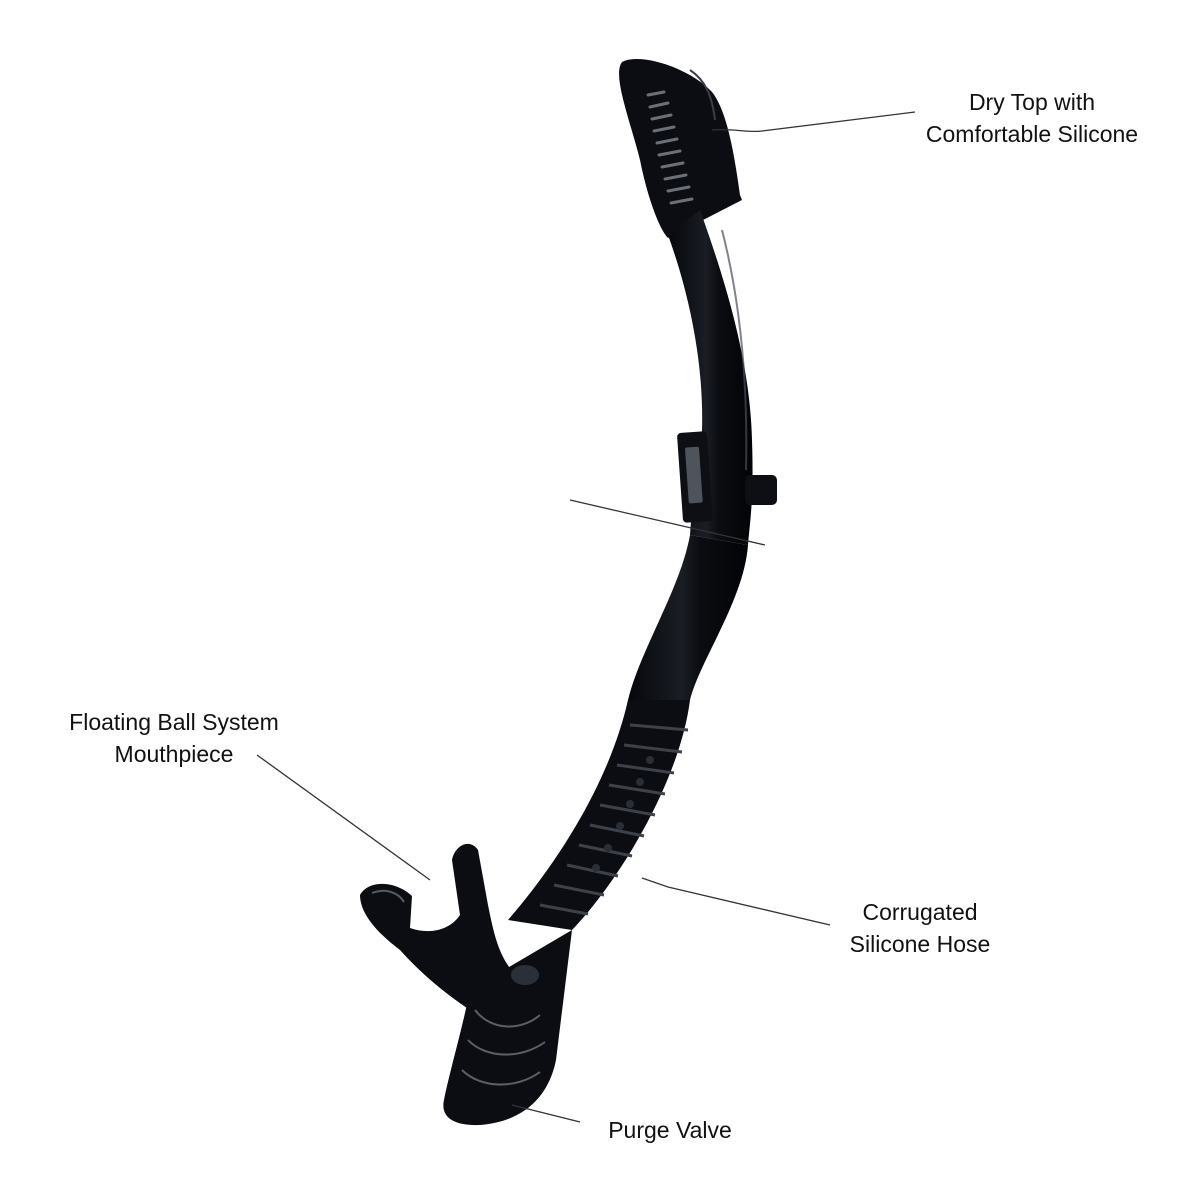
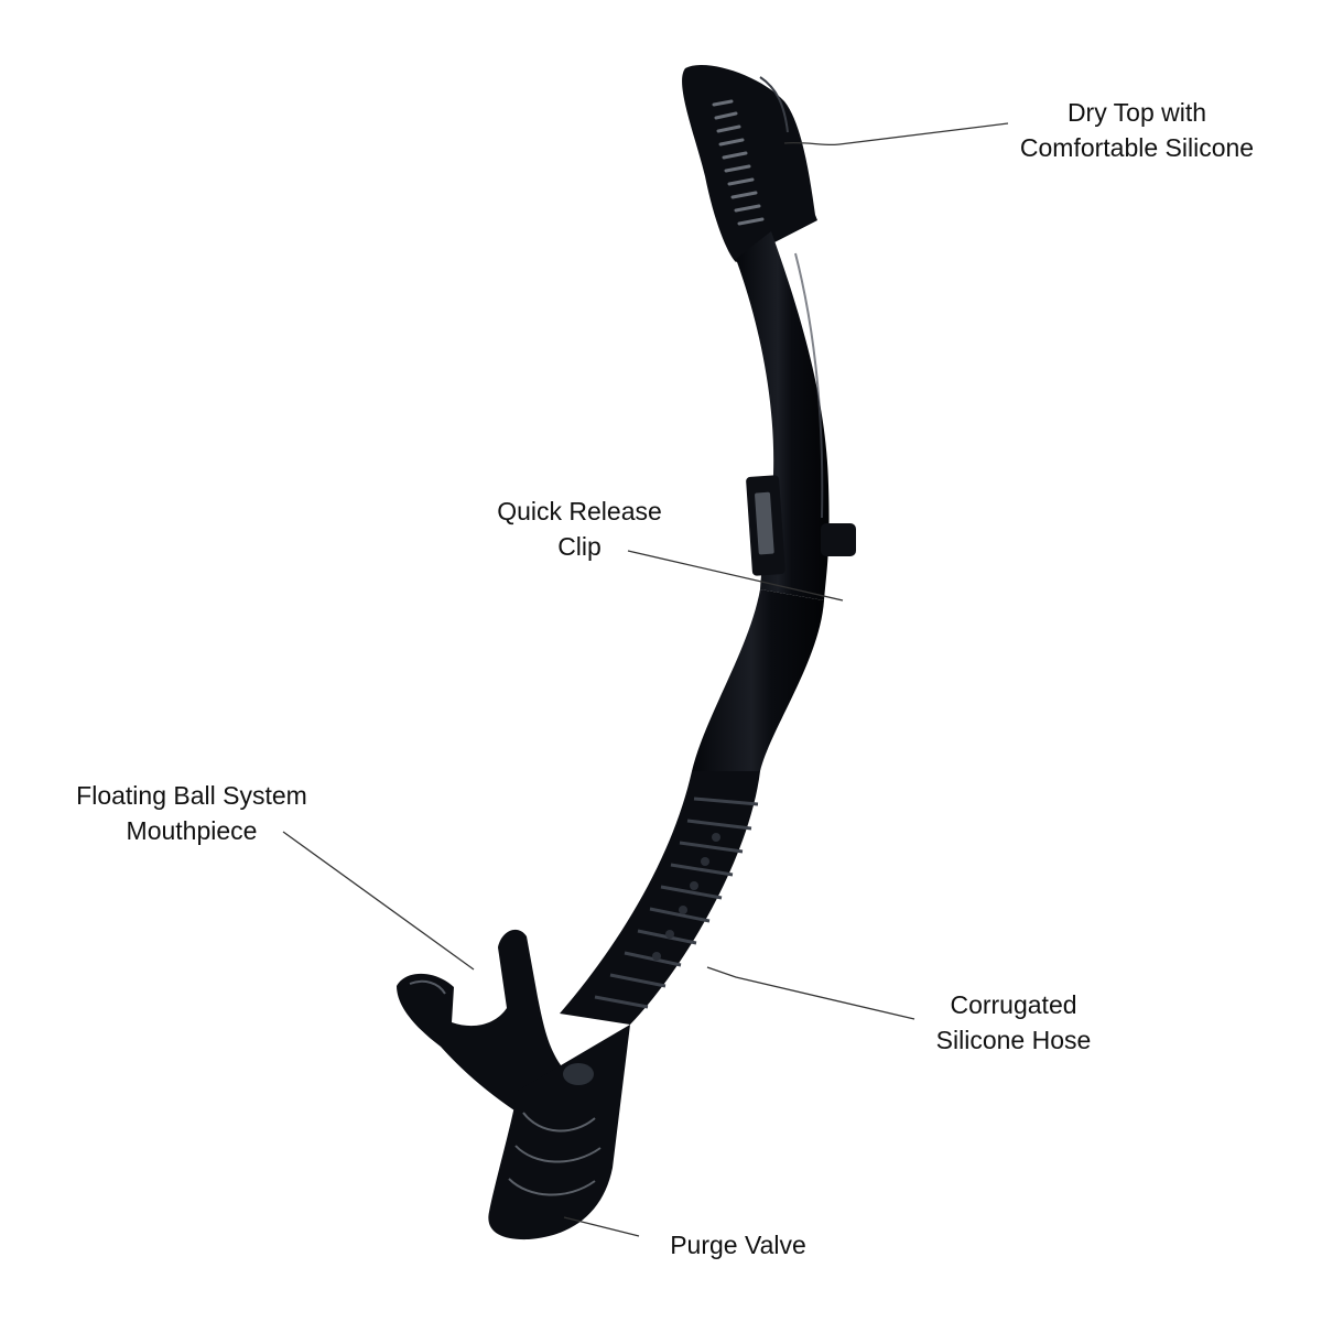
  Dry Top with
  Comfortable Silicone
+ Quick Release
+ Clip
  Floating Ball System
  Mouthpiece
  Corrugated
  Silicone Hose
  Purge Valve
